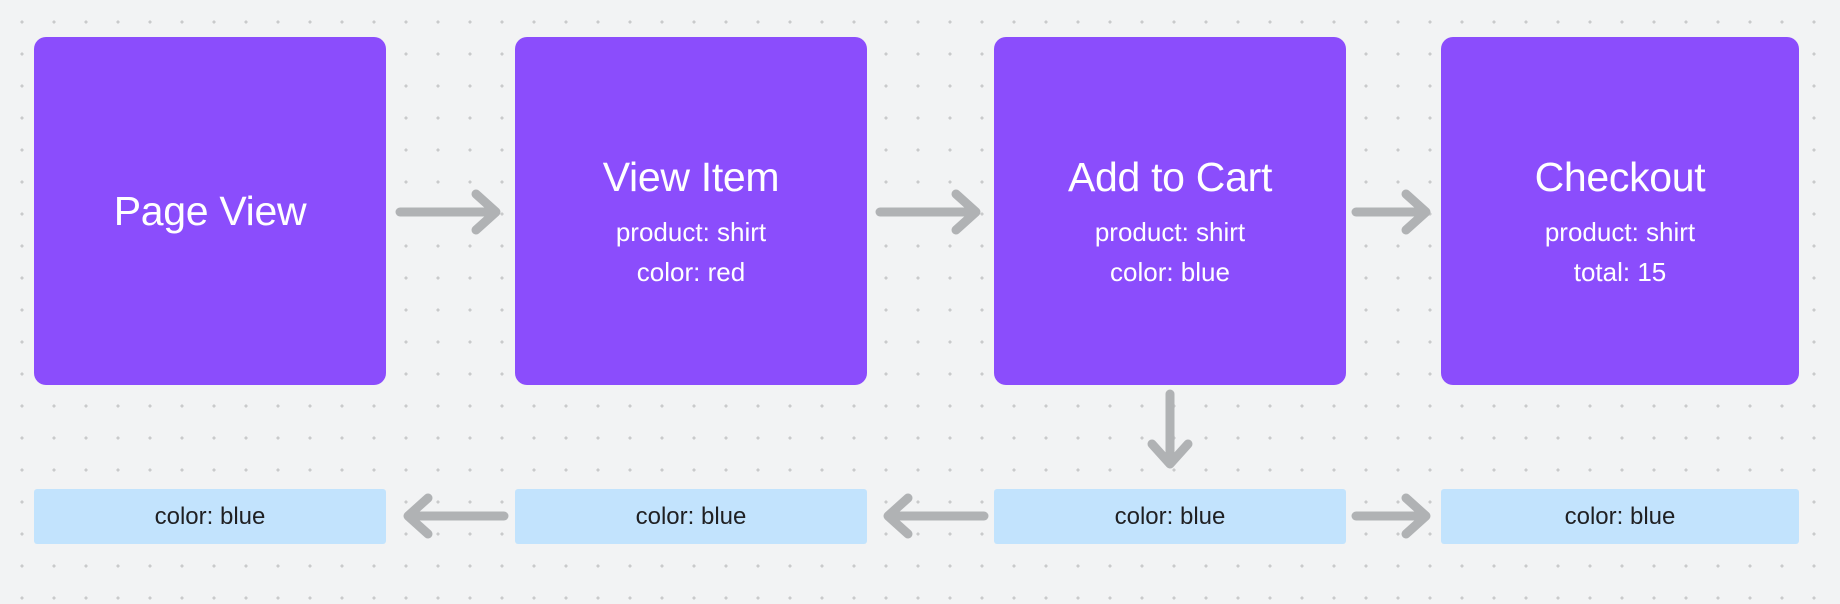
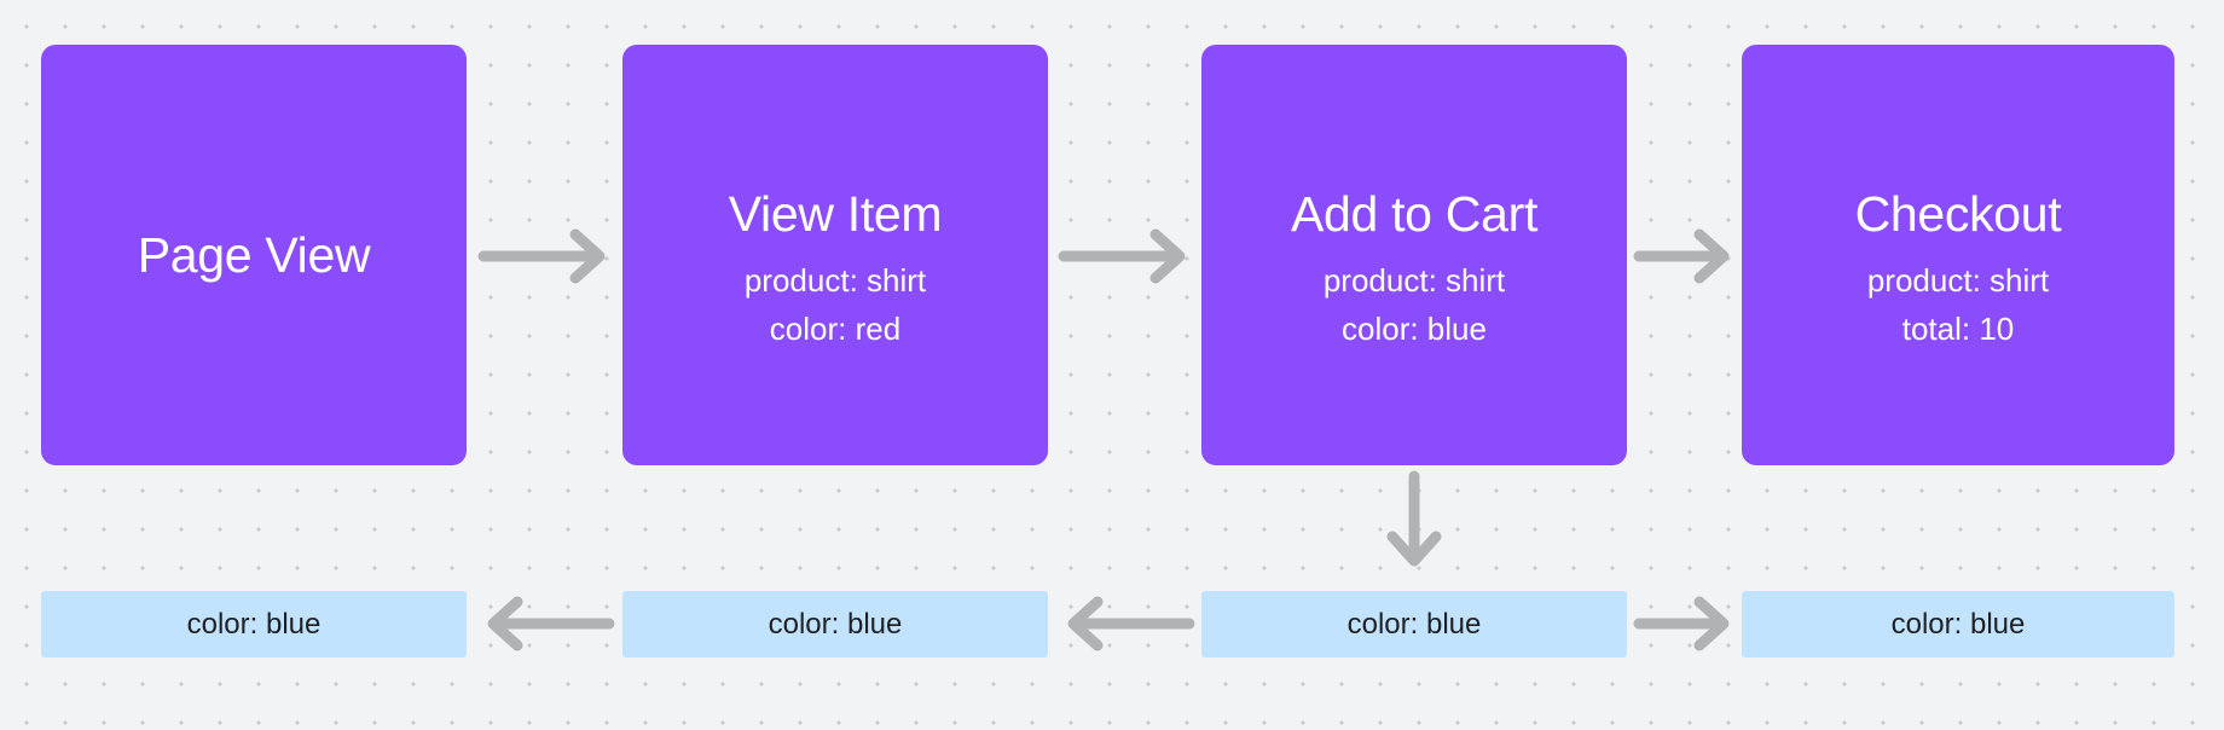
  Page View
  View Item
  product: shirt
  color: red
  Add to Cart
  product: shirt
  color: blue
  Checkout
  product: shirt
- total: 15
+ total: 10
  color: blue
  color: blue
  color: blue
  color: blue
